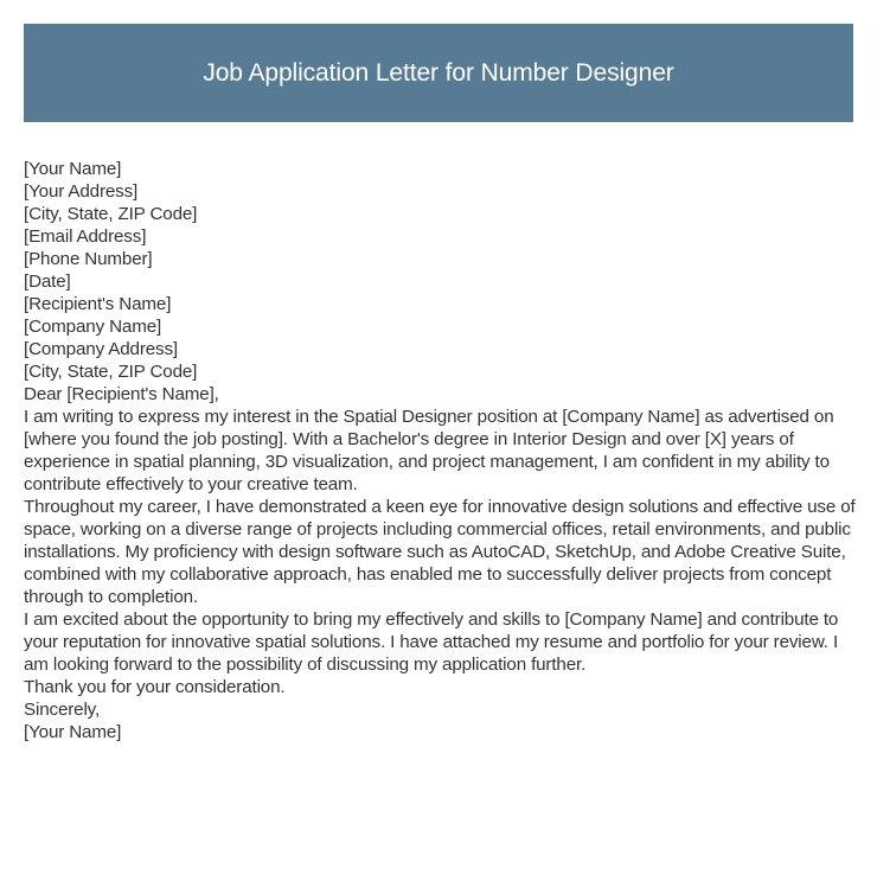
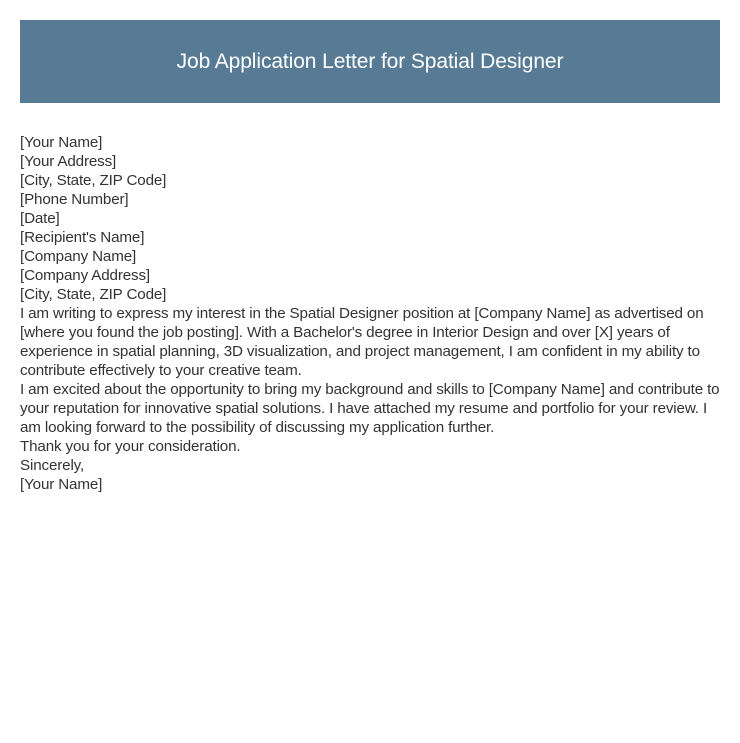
- Job Application Letter for Number Designer
+ Job Application Letter for Spatial Designer
  [Your Name]
  [Your Address]
  [City, State, ZIP Code]
- [Email Address]
  [Phone Number]
  [Date]
  [Recipient's Name]
  [Company Name]
  [Company Address]
  [City, State, ZIP Code]
- Dear [Recipient's Name],
  I am writing to express my interest in the Spatial Designer position at [Company Name] as advertised on [where you found the job posting]. With a Bachelor's degree in Interior Design and over [X] years of experience in spatial planning, 3D visualization, and project management, I am confident in my ability to contribute effectively to your creative team.
- Throughout my career, I have demonstrated a keen eye for innovative design solutions and effective use of space, working on a diverse range of projects including commercial offices, retail environments, and public installations. My proficiency with design software such as AutoCAD, SketchUp, and Adobe Creative Suite, combined with my collaborative approach, has enabled me to successfully deliver projects from concept through to completion.
- I am excited about the opportunity to bring my effectively and skills to [Company Name] and contribute to your reputation for innovative spatial solutions. I have attached my resume and portfolio for your review. I am looking forward to the possibility of discussing my application further.
+ I am excited about the opportunity to bring my background and skills to [Company Name] and contribute to your reputation for innovative spatial solutions. I have attached my resume and portfolio for your review. I am looking forward to the possibility of discussing my application further.
  Thank you for your consideration.
  Sincerely,
  [Your Name]
